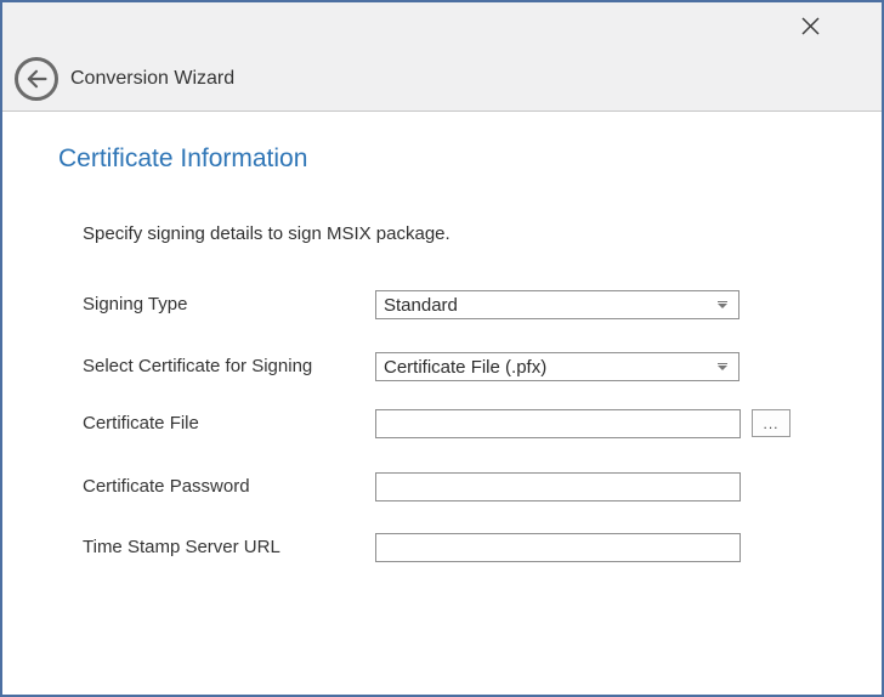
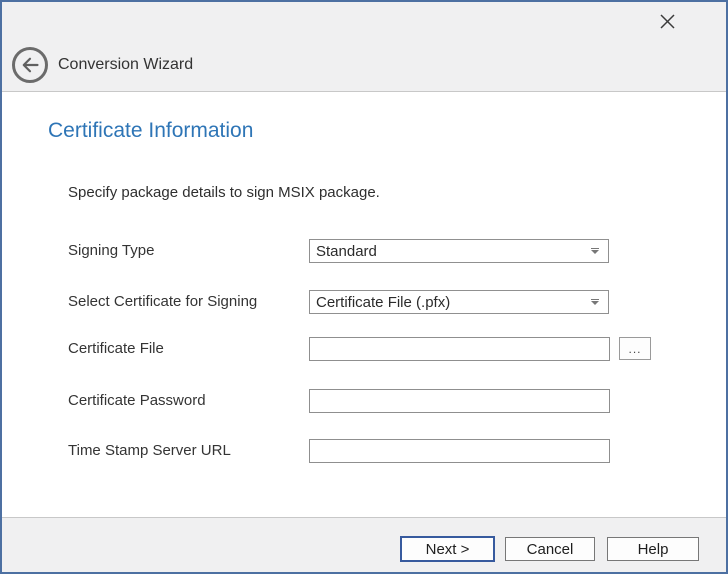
  Conversion Wizard
  Certificate Information
- Specify signing details to sign MSIX package.
+ Specify package details to sign MSIX package.
  Signing Type
  Standard
  Select Certificate for Signing
  Certificate File (.pfx)
  Certificate File
  ...
  Certificate Password
  Time Stamp Server URL
+ Next >
+ Cancel
+ Help
